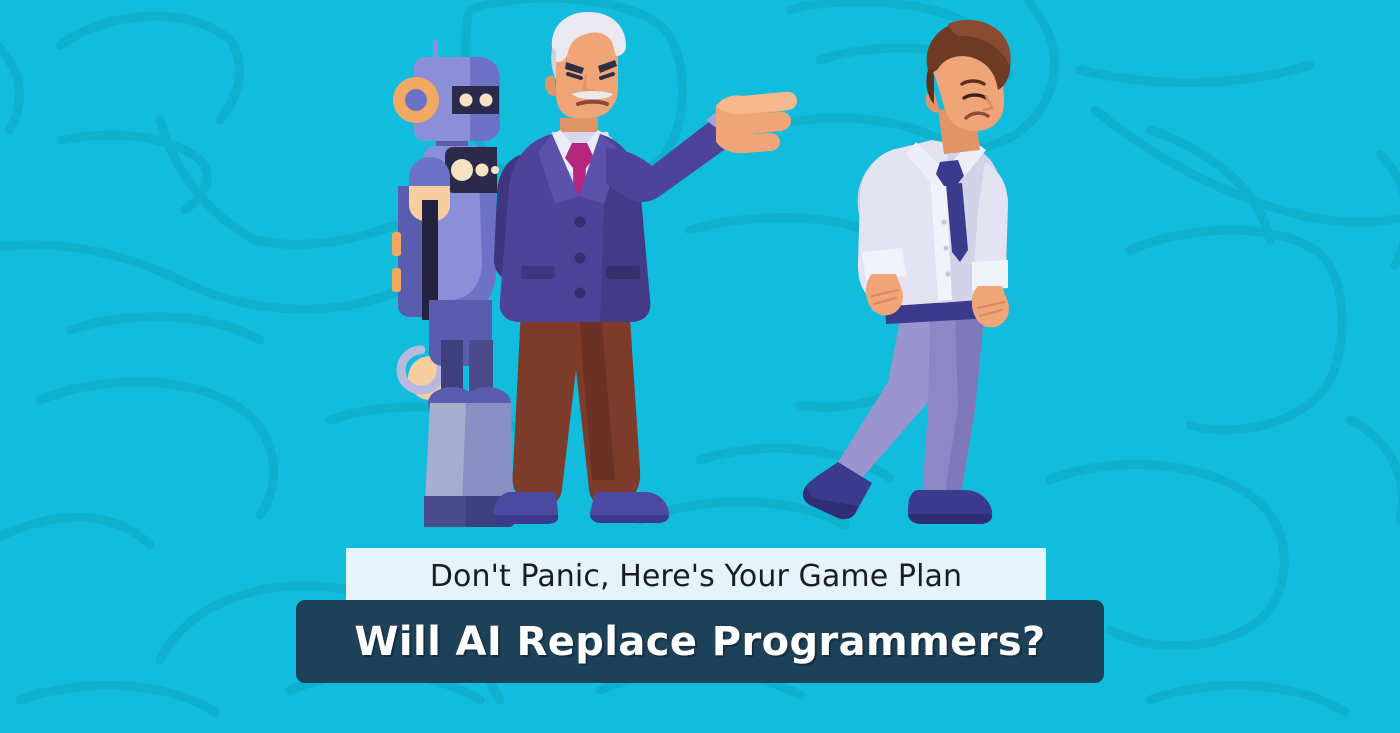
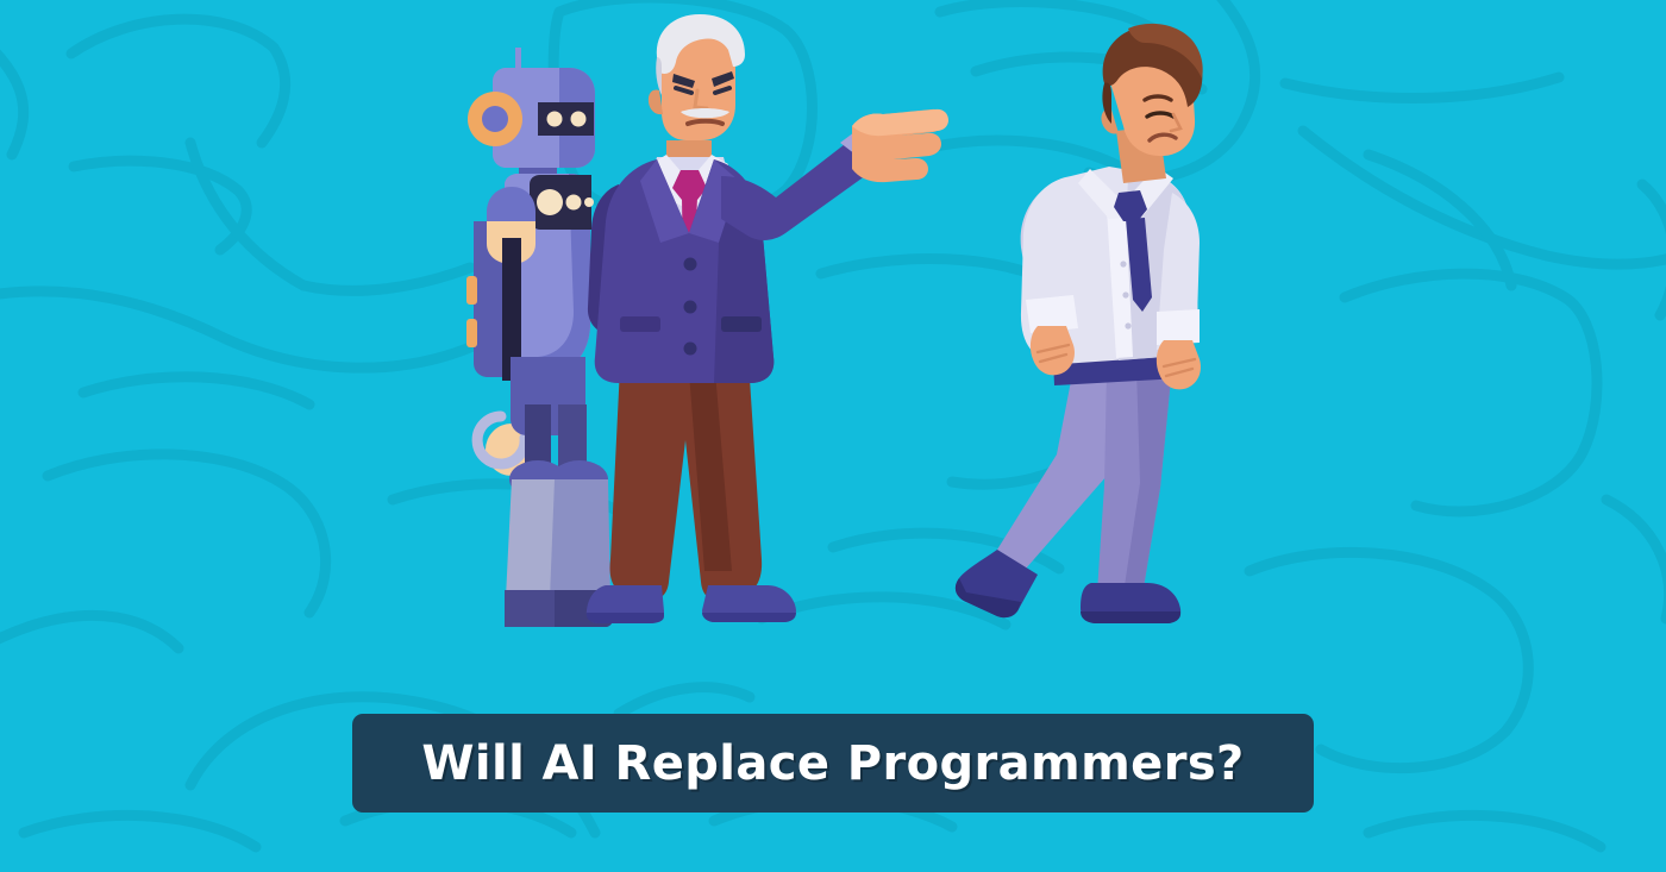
- Don't Panic, Here's Your Game Plan
  Will AI Replace Programmers?
